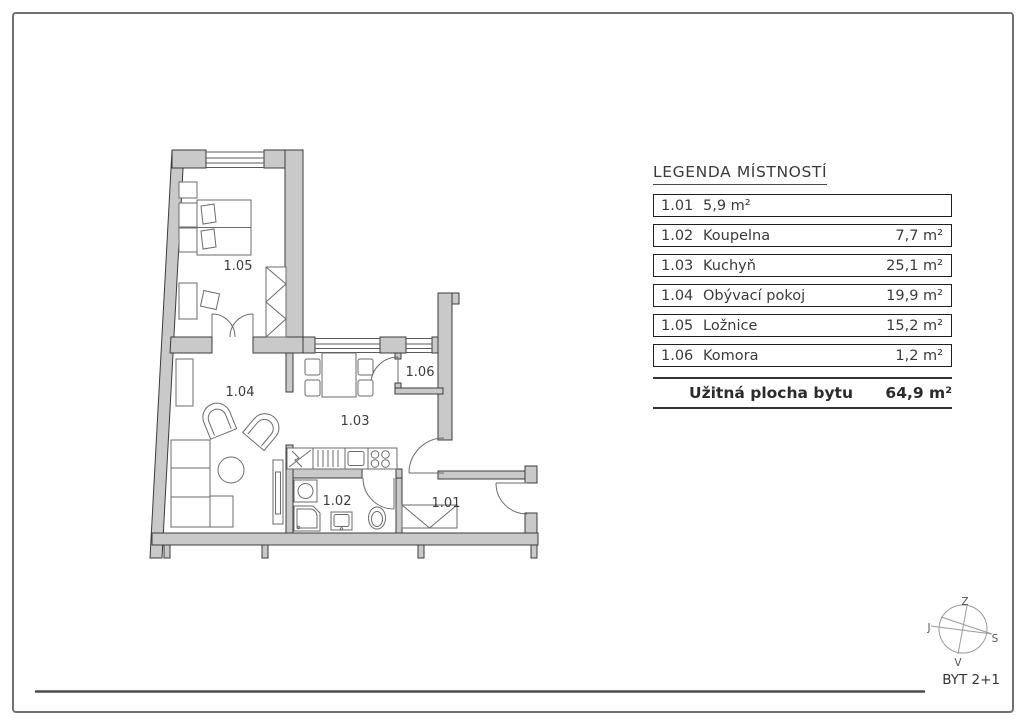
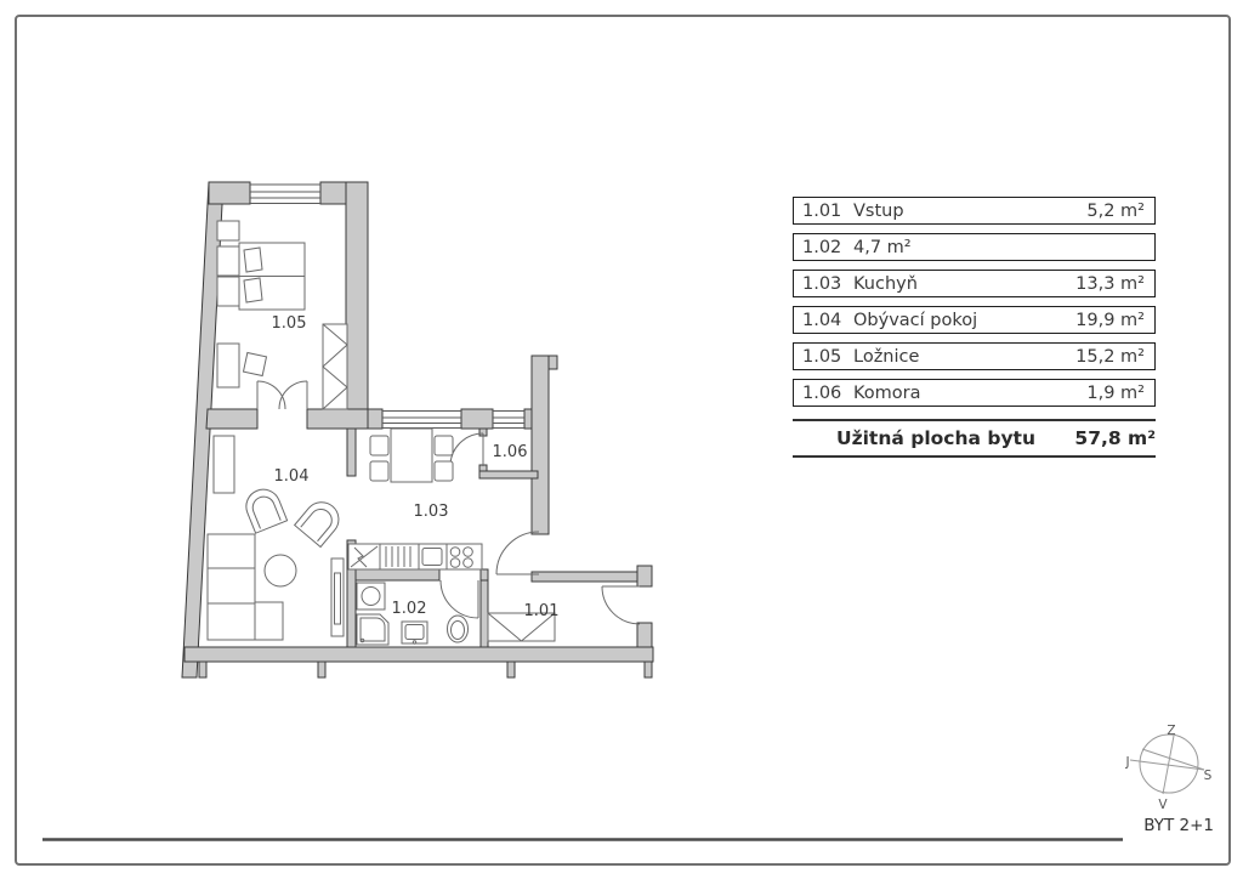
  1.05
  1.04
  1.03
  1.06
  1.02
  1.01
  Z
  J
  S
  V
  BYT 2+1
- LEGENDA MÍSTNOSTÍ
  1.01
+ Vstup
- 5,9 m²
+ 5,2 m²
  1.02
- Koupelna
- 7,7 m²
+ 4,7 m²
  1.03
  Kuchyň
- 25,1 m²
+ 13,3 m²
  1.04
  Obývací pokoj
  19,9 m²
  1.05
  Ložnice
  15,2 m²
  1.06
  Komora
- 1,2 m²
+ 1,9 m²
  Užitná plocha bytu
- 64,9 m²
+ 57,8 m²
